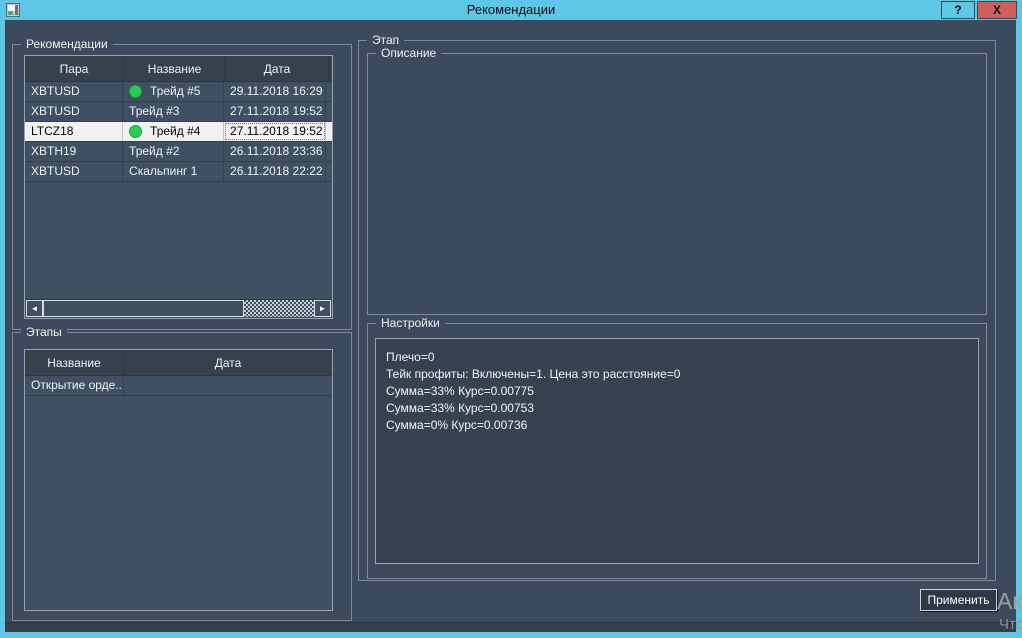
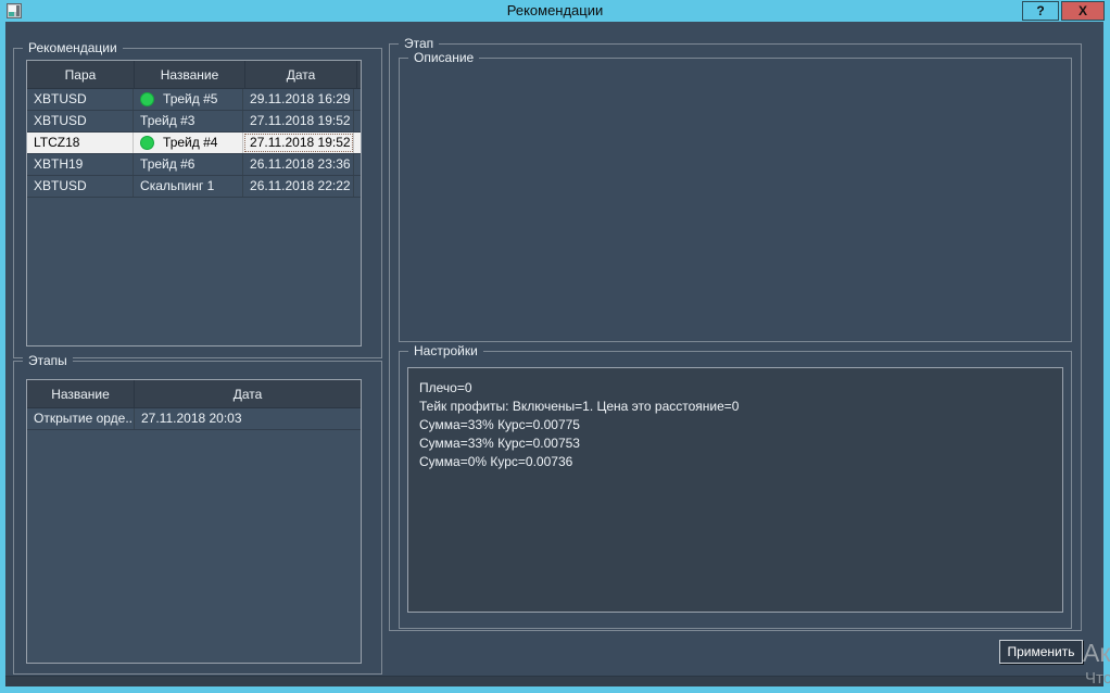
  Рекомендации
  ?
  X
  Рекомендации
  Пара
  Название
  Дата
  XBTUSD
  Трейд #5
  29.11.2018 16:29
  XBTUSD
  Трейд #3
  27.11.2018 19:52
  LTCZ18
  Трейд #4
  27.11.2018 19:52
  XBTH19
- Трейд #2
+ Трейд #6
  26.11.2018 23:36
  XBTUSD
  Скальпинг 1
  26.11.2018 22:22
- ◄
- ►
  Этапы
  Название
  Дата
  Открытие орде...
+ 27.11.2018 20:03
  Этап
  Описание
  Настройки
  Плечо=0
  Тейк профиты: Включены=1. Цена это расстояние=0
  Сумма=33% Курс=0.00775
  Сумма=33% Курс=0.00753
  Сумма=0% Курс=0.00736
  Применить
  Ак
  Что
